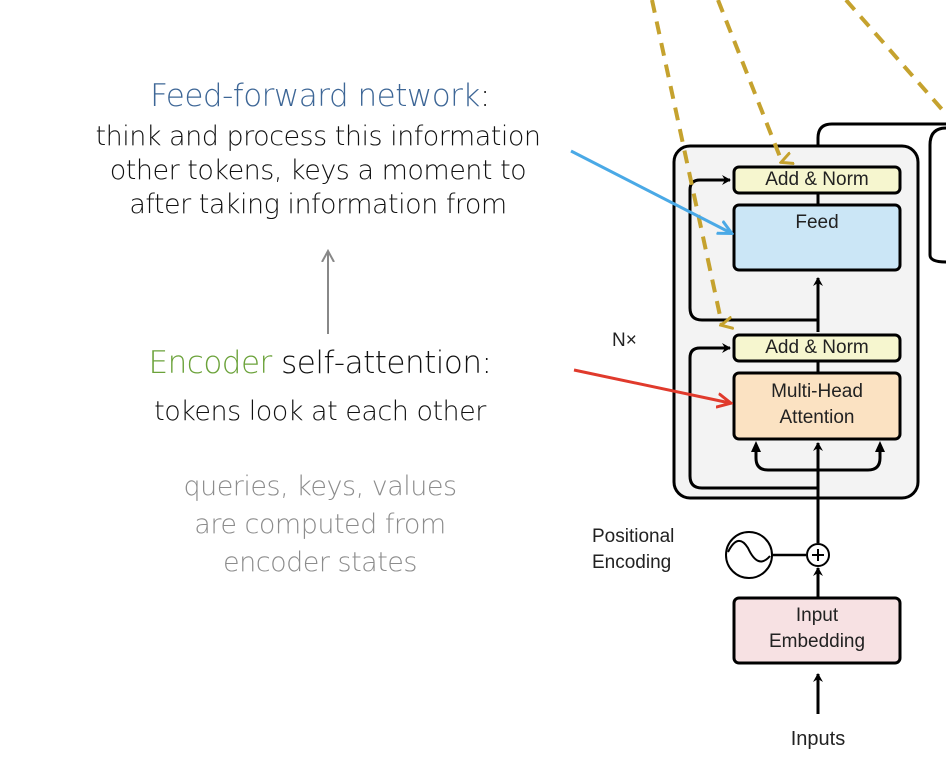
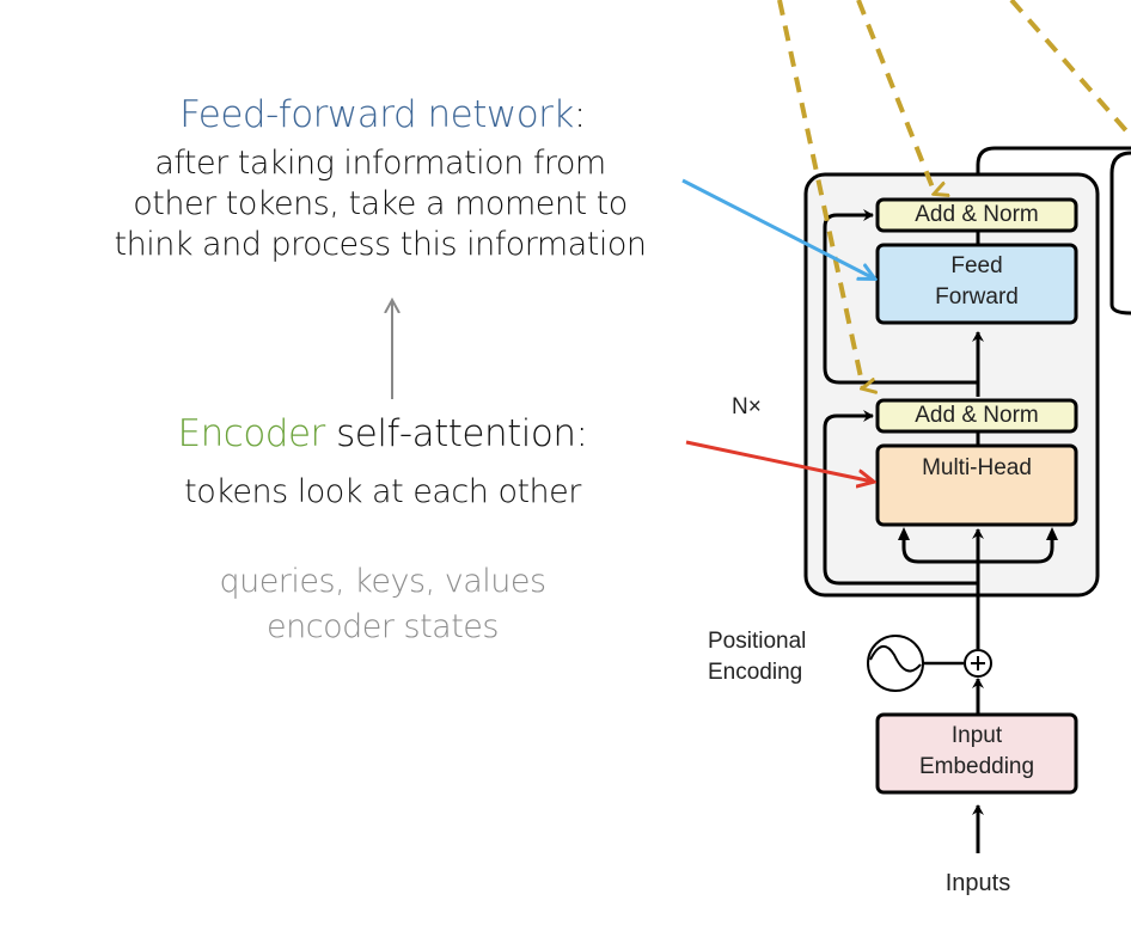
  Feed-forward network:
- think and process this information
+ after taking information from
- other tokens, keys a moment to
+ other tokens, take a moment to
- after taking information from
+ think and process this information
  Encoder self-attention:
  tokens look at each other
  queries, keys, values
- are computed from
  encoder states
  Add & Norm
  Feed
+ Forward
  Add & Norm
  Multi-Head
- Attention
  Input
  Embedding
  N×
  Positional
  Encoding
  Inputs
